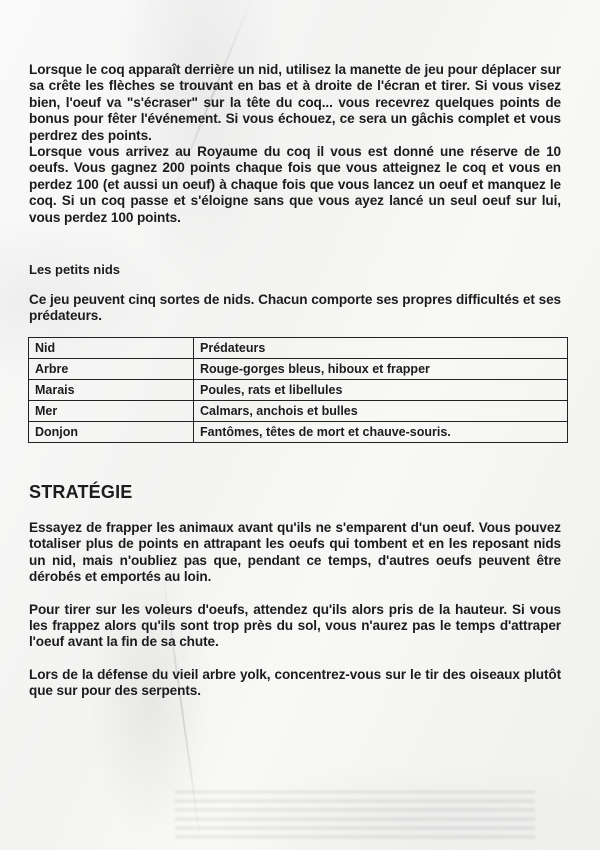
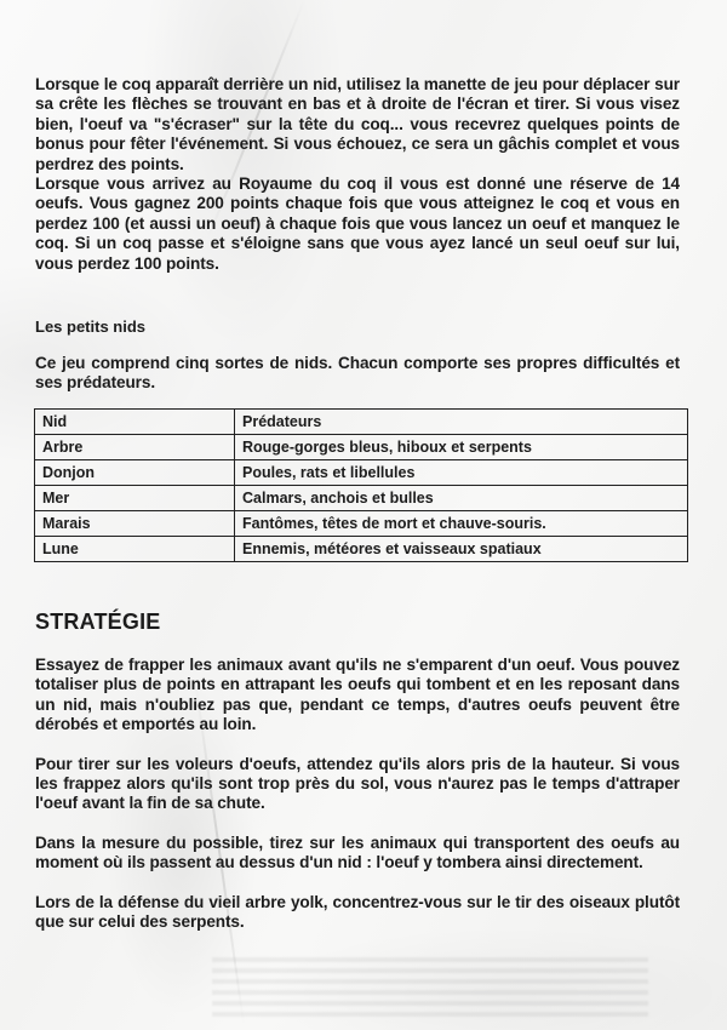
  Lorsque le coq apparaît derrière un nid, utilisez la manette de jeu pour déplacer sur sa crête les flèches se trouvant en bas et à droite de l'écran et tirer. Si vous visez bien, l'oeuf va "s'écraser" sur la tête du coq... vous recevrez quelques points de bonus pour fêter l'événement. Si vous échouez, ce sera un gâchis complet et vous perdrez des points.
- Lorsque vous arrivez au Royaume du coq il vous est donné une réserve de 10 oeufs. Vous gagnez 200 points chaque fois que vous atteignez le coq et vous en perdez 100 (et aussi un oeuf) à chaque fois que vous lancez un oeuf et manquez le coq. Si un coq passe et s'éloigne sans que vous ayez lancé un seul oeuf sur lui, vous perdez 100 points.
+ Lorsque vous arrivez au Royaume du coq il vous est donné une réserve de 14 oeufs. Vous gagnez 200 points chaque fois que vous atteignez le coq et vous en perdez 100 (et aussi un oeuf) à chaque fois que vous lancez un oeuf et manquez le coq. Si un coq passe et s'éloigne sans que vous ayez lancé un seul oeuf sur lui, vous perdez 100 points.
  Les petits nids
- Ce jeu peuvent cinq sortes de nids. Chacun comporte ses propres difficultés et ses prédateurs.
+ Ce jeu comprend cinq sortes de nids. Chacun comporte ses propres difficultés et ses prédateurs.
  Nid	Prédateurs
- Arbre	Rouge-gorges bleus, hiboux et frapper
+ Arbre	Rouge-gorges bleus, hiboux et serpents
- Marais	Poules, rats et libellules
+ Donjon	Poules, rats et libellules
  Mer	Calmars, anchois et bulles
- Donjon	Fantômes, têtes de mort et chauve-souris.
+ Marais	Fantômes, têtes de mort et chauve-souris.
+ Lune	Ennemis, météores et vaisseaux spatiaux
  STRATÉGIE
- Essayez de frapper les animaux avant qu'ils ne s'emparent d'un oeuf. Vous pouvez totaliser plus de points en attrapant les oeufs qui tombent et en les reposant nids un nid, mais n'oubliez pas que, pendant ce temps, d'autres oeufs peuvent être dérobés et emportés au loin.
+ Essayez de frapper les animaux avant qu'ils ne s'emparent d'un oeuf. Vous pouvez totaliser plus de points en attrapant les oeufs qui tombent et en les reposant dans un nid, mais n'oubliez pas que, pendant ce temps, d'autres oeufs peuvent être dérobés et emportés au loin.
  Pour tirer sur les voleurs d'oeufs, attendez qu'ils alors pris de la hauteur. Si vous les frappez alors qu'ils sont trop près du sol, vous n'aurez pas le temps d'attraper l'oeuf avant la fin de sa chute.
+ Dans la mesure du possible, tirez sur les animaux qui transportent des oeufs au moment où ils passent au dessus d'un nid : l'oeuf y tombera ainsi directement.
- Lors de la défense du vieil arbre yolk, concentrez-vous sur le tir des oiseaux plutôt que sur pour des serpents.
+ Lors de la défense du vieil arbre yolk, concentrez-vous sur le tir des oiseaux plutôt que sur celui des serpents.
